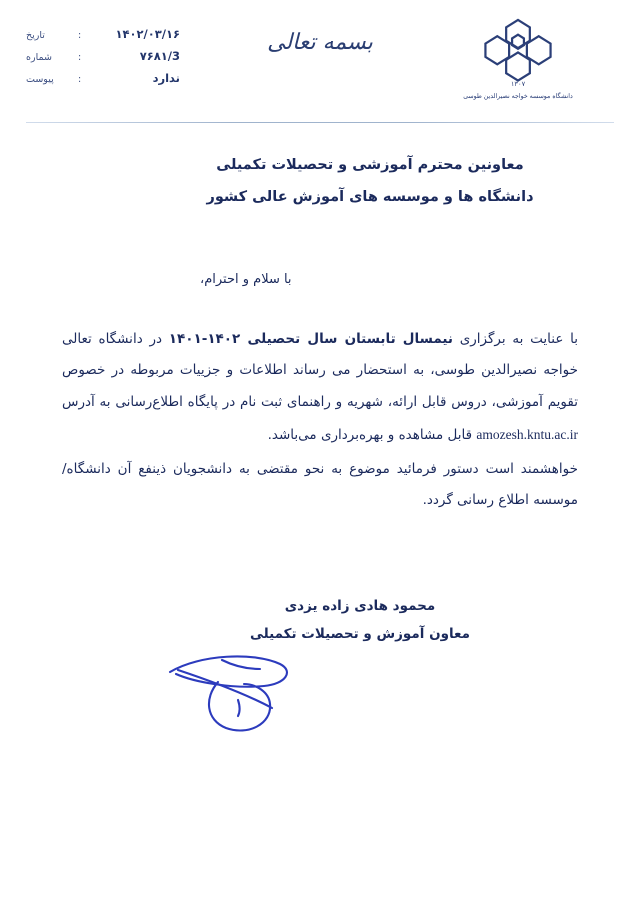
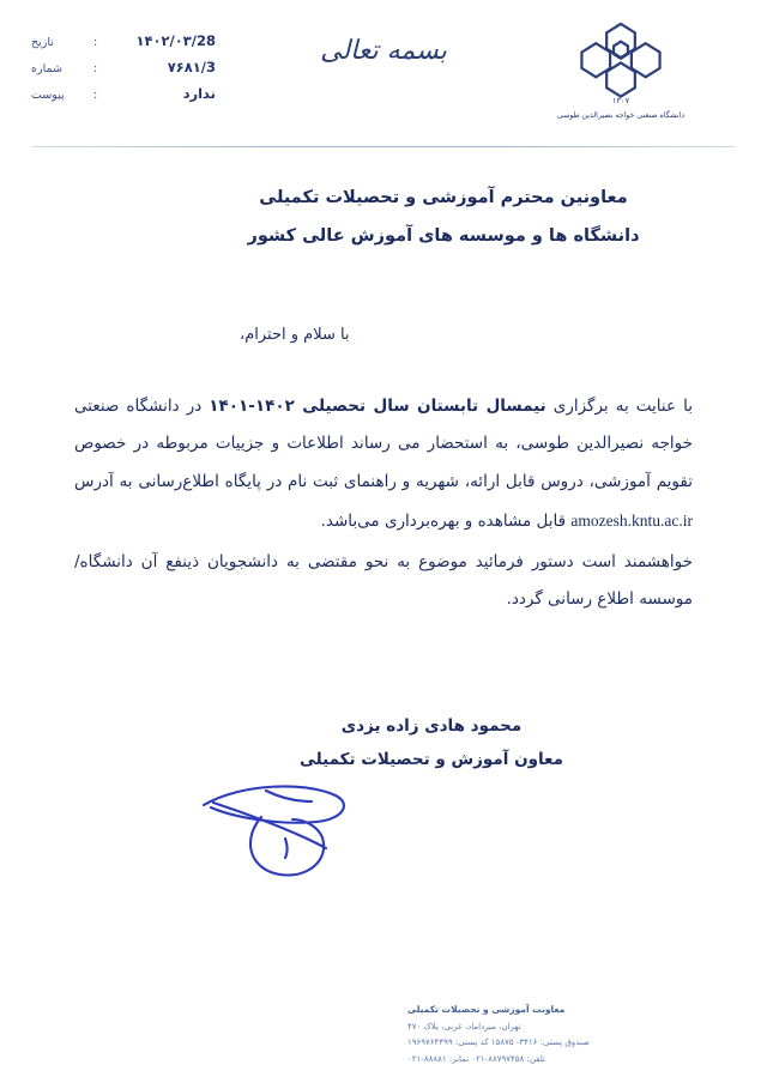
  ۱۳۰۷
- دانشگاه موسسه خواجه نصیرالدین طوسی
+ دانشگاه صنعتی خواجه نصیرالدین طوسی
  بسمه تعالی
  تاریخ
  :
- ۱۴۰۲/۰۳/۱۶
+ ۱۴۰۲/۰۳/28
  شماره
  :
  ۷۶۸۱/3
  پیوست
  :
  ندارد
  معاونین محترم آموزشی و تحصیلات تکمیلی
  دانشگاه ها و موسسه های آموزش عالی کشور
  با سلام و احترام،
- با عنایت به برگزاری نیمسال تابستان سال تحصیلی ۱۴۰۲-۱۴۰۱ در دانشگاه تعالی خواجه نصیرالدین طوسی، به استحضار می رساند اطلاعات و جزییات مربوطه در خصوص تقویم آموزشی، دروس قابل ارائه، شهریه و راهنمای ثبت نام در پایگاه اطلاع‌رسانی به آدرس amozesh.kntu.ac.ir قابل مشاهده و بهره‌برداری می‌باشد.
+ با عنایت به برگزاری نیمسال تابستان سال تحصیلی ۱۴۰۲-۱۴۰۱ در دانشگاه صنعتی خواجه نصیرالدین طوسی، به استحضار می رساند اطلاعات و جزییات مربوطه در خصوص تقویم آموزشی، دروس قابل ارائه، شهریه و راهنمای ثبت نام در پایگاه اطلاع‌رسانی به آدرس amozesh.kntu.ac.ir قابل مشاهده و بهره‌برداری می‌باشد.
  خواهشمند است دستور فرمائید موضوع به نحو مقتضی به دانشجویان ذینفع آن دانشگاه/موسسه اطلاع رسانی گردد.
  محمود هادی زاده یزدی
  معاون آموزش و تحصیلات تکمیلی
+ معاونت آموزشی و تحصیلات تکمیلی
+ تهران، میرداماد، غربی، پلاک ۴۷۰
+ صندوق پستی: ۳۴۱۶- ۱۵۸۷۵ کد پستی: ۱۹۶۹۷۶۴۴۹۹
+ تلفن: ۸۸۷۹۷۴۵۸-۰۲۱ نمابر: ۸۸۸۸۱-۰۲۱
